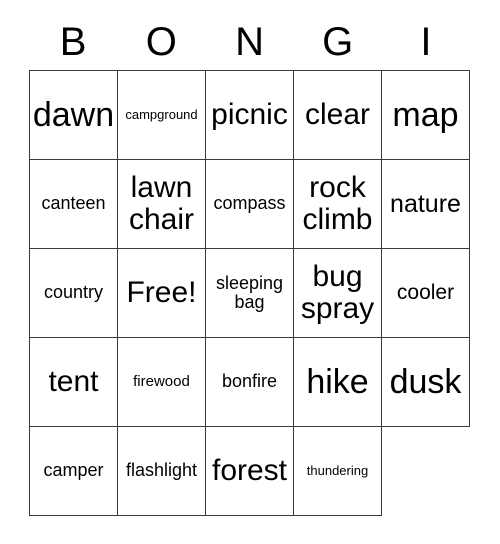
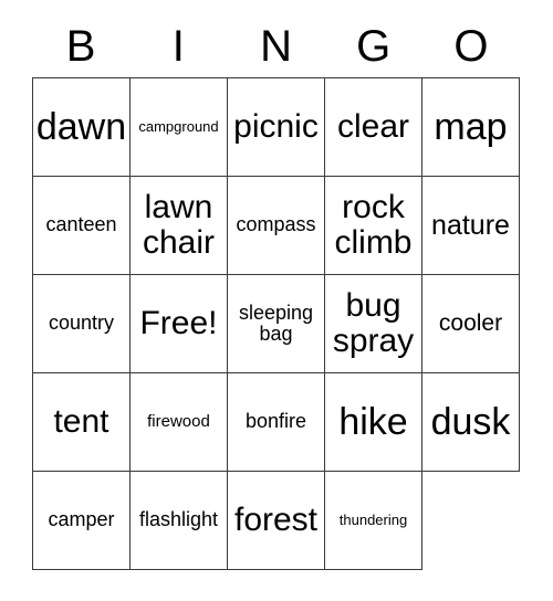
  B
- O
+ I
  N
  G
- I
+ O
  dawn
  campground
  picnic
  clear
  map
  canteen
  lawn
  chair
  compass
  rock
  climb
  nature
  country
  Free!
  sleeping
  bag
  bug
  spray
  cooler
  tent
  firewood
  bonfire
  hike
  dusk
  camper
  flashlight
  forest
  thundering
